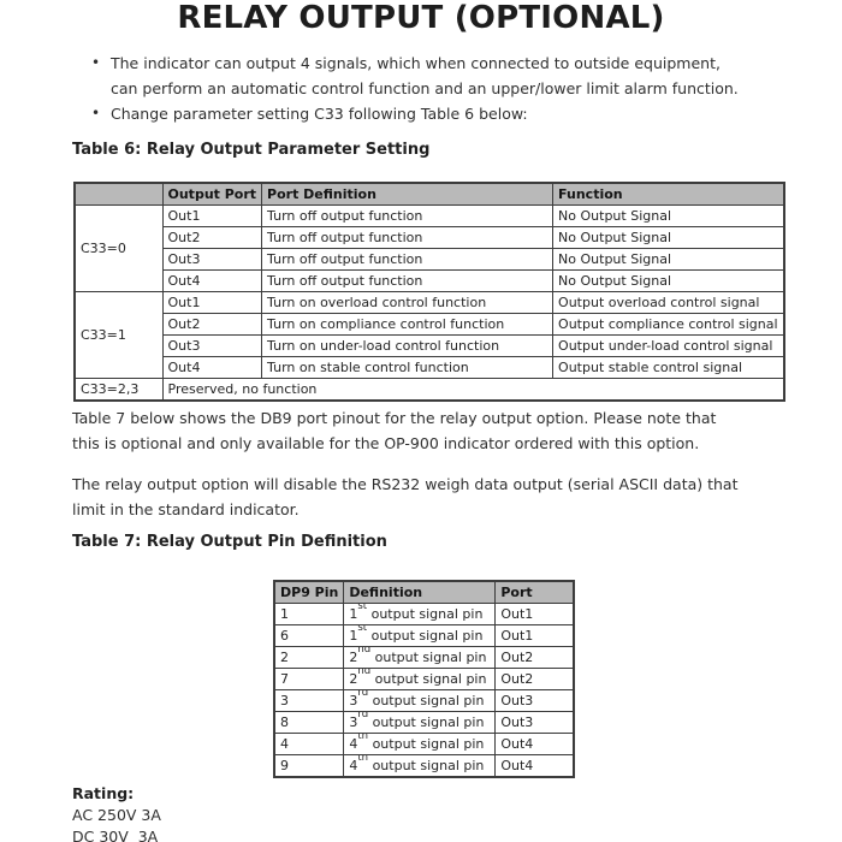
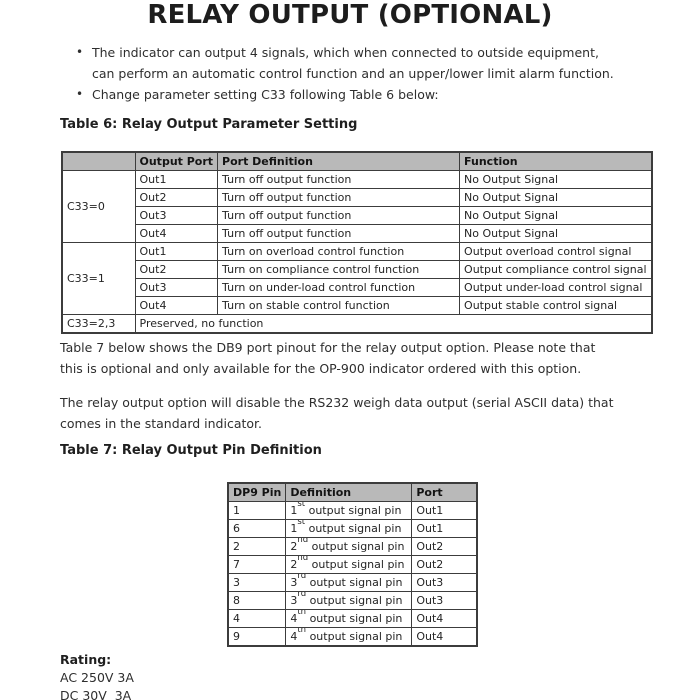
  RELAY OUTPUT (OPTIONAL)
  •
  The indicator can output 4 signals, which when connected to outside equipment,
  can perform an automatic control function and an upper/lower limit alarm function.
  •
  Change parameter setting C33 following Table 6 below:
  Table 6: Relay Output Parameter Setting
  	Output Port	Port Definition	Function
  C33=0	Out1	Turn off output function	No Output Signal
  Out2	Turn off output function	No Output Signal
  Out3	Turn off output function	No Output Signal
  Out4	Turn off output function	No Output Signal
  C33=1	Out1	Turn on overload control function	Output overload control signal
  Out2	Turn on compliance control function	Output compliance control signal
  Out3	Turn on under-load control function	Output under-load control signal
  Out4	Turn on stable control function	Output stable control signal
  C33=2,3	Preserved, no function
  Table 7 below shows the DB9 port pinout for the relay output option. Please note that
  this is optional and only available for the OP-900 indicator ordered with this option.
  The relay output option will disable the RS232 weigh data output (serial ASCII data) that
- limit in the standard indicator.
+ comes in the standard indicator.
  Table 7: Relay Output Pin Definition
  DP9 Pin	Definition	Port
  1	1st output signal pin	Out1
  6	1st output signal pin	Out1
  2	2nd output signal pin	Out2
  7	2nd output signal pin	Out2
  3	3rd output signal pin	Out3
  8	3rd output signal pin	Out3
  4	4th output signal pin	Out4
  9	4th output signal pin	Out4
  Rating:
  AC 250V 3A
  DC 30V 3A
